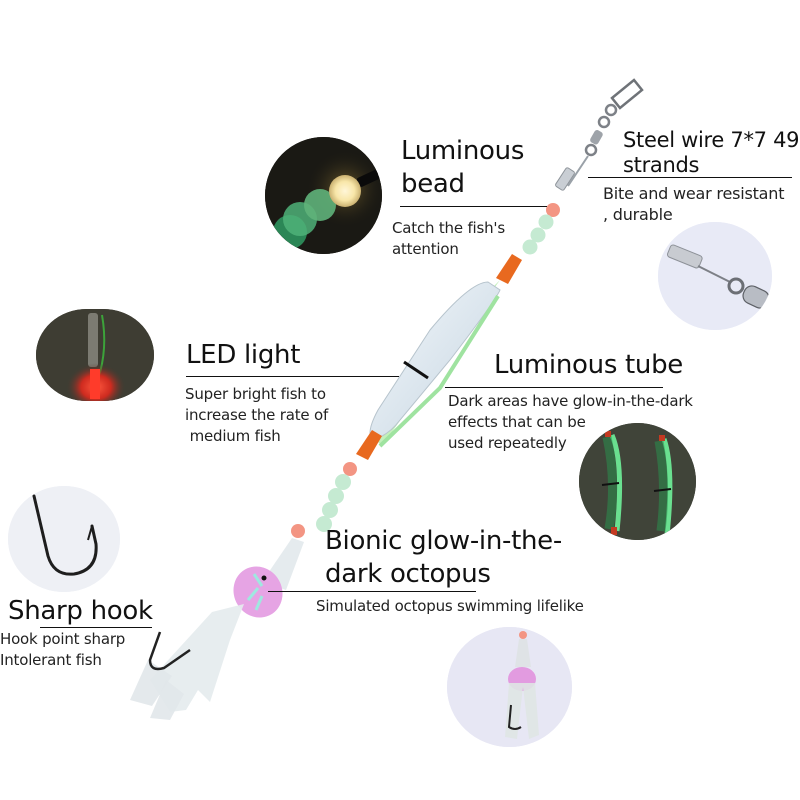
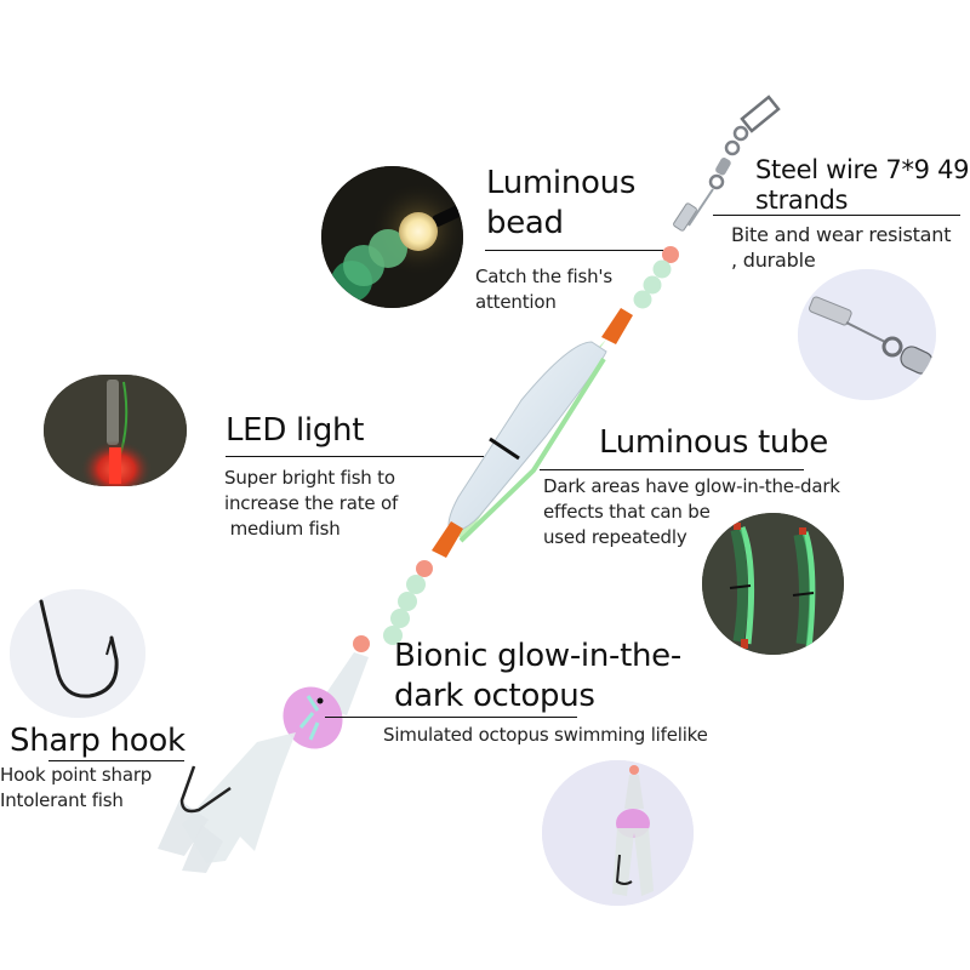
  Luminous
  bead
  Catch the fish's
  attention
- Steel wire 7*7 49
+ Steel wire 7*9 49
  strands
  Bite and wear resistant
  , durable
  LED light
  Super bright fish to
  increase the rate of
  medium fish
  Luminous tube
  Dark areas have glow-in-the-dark
  effects that can be
  used repeatedly
  Bionic glow-in-the-
  dark octopus
  Simulated octopus swimming lifelike
  Sharp hook
  Hook point sharp
  Intolerant fish
